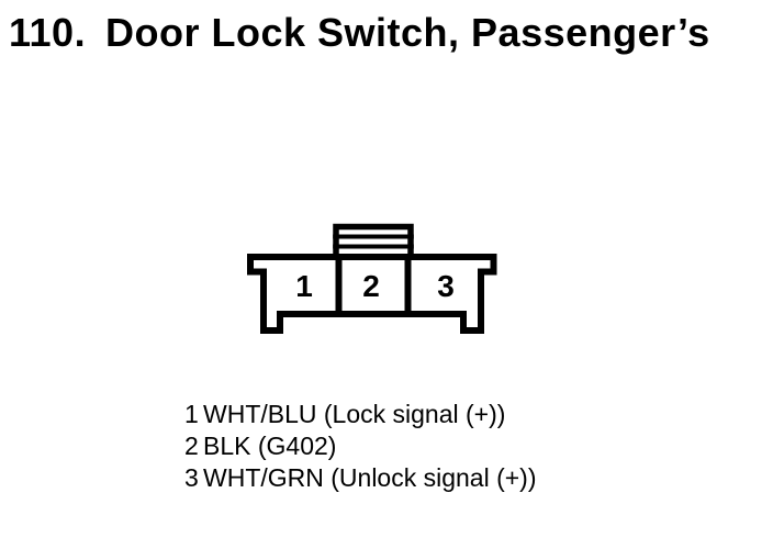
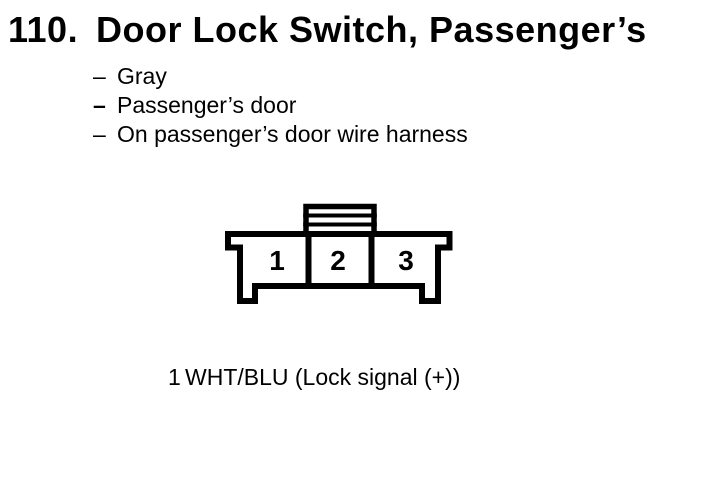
  110. Door Lock Switch, Passenger’s
+ – Gray
+ – Passenger’s door
+ – On passenger’s door wire harness
  1
  2
  3
  1 WHT/BLU (Lock signal (+))
- 2 BLK (G402)
- 3 WHT/GRN (Unlock signal (+))
